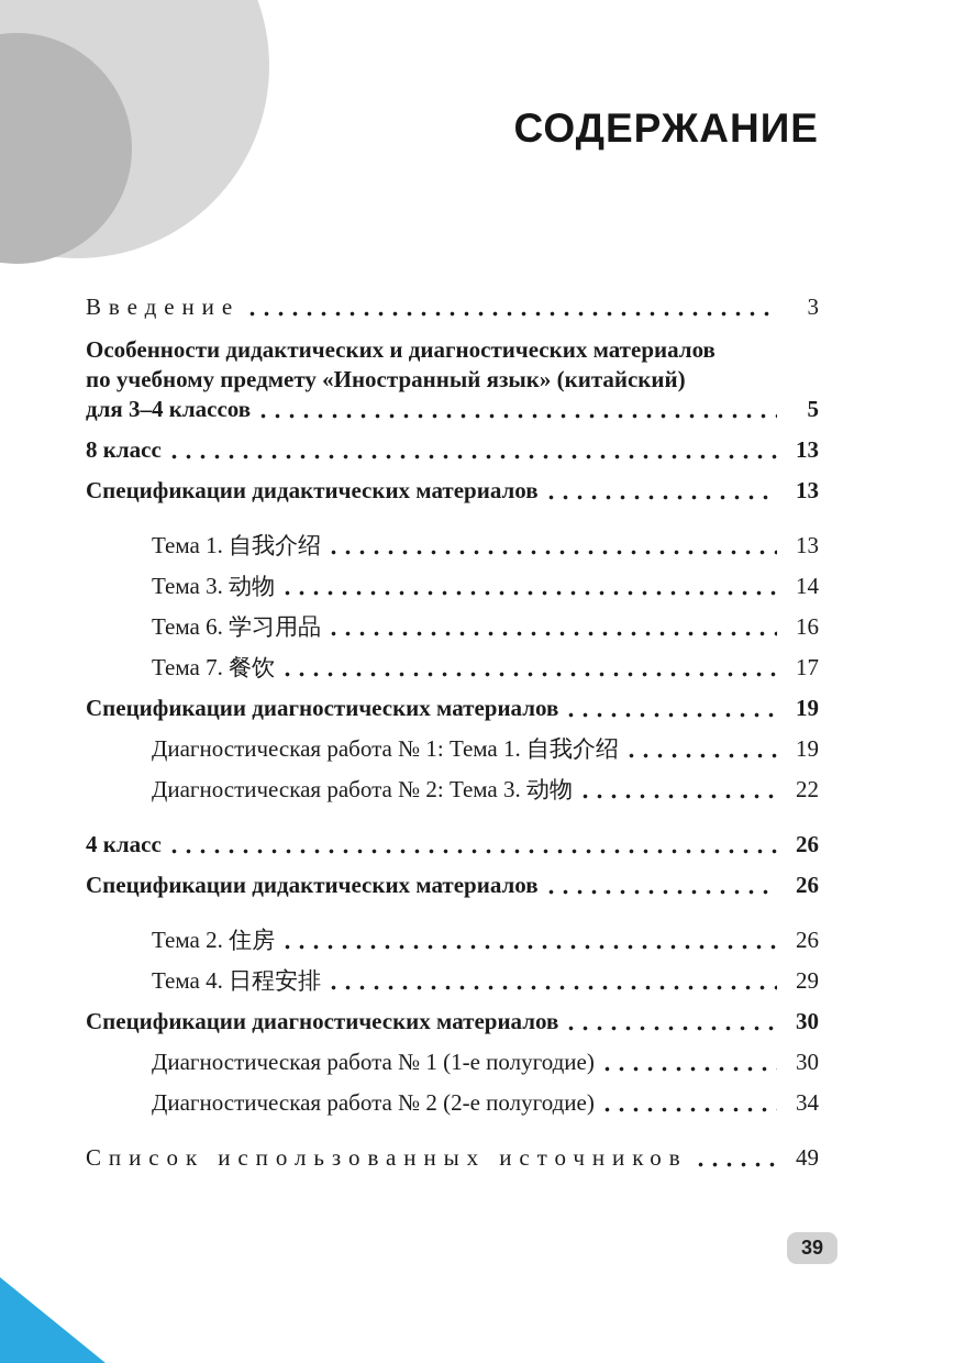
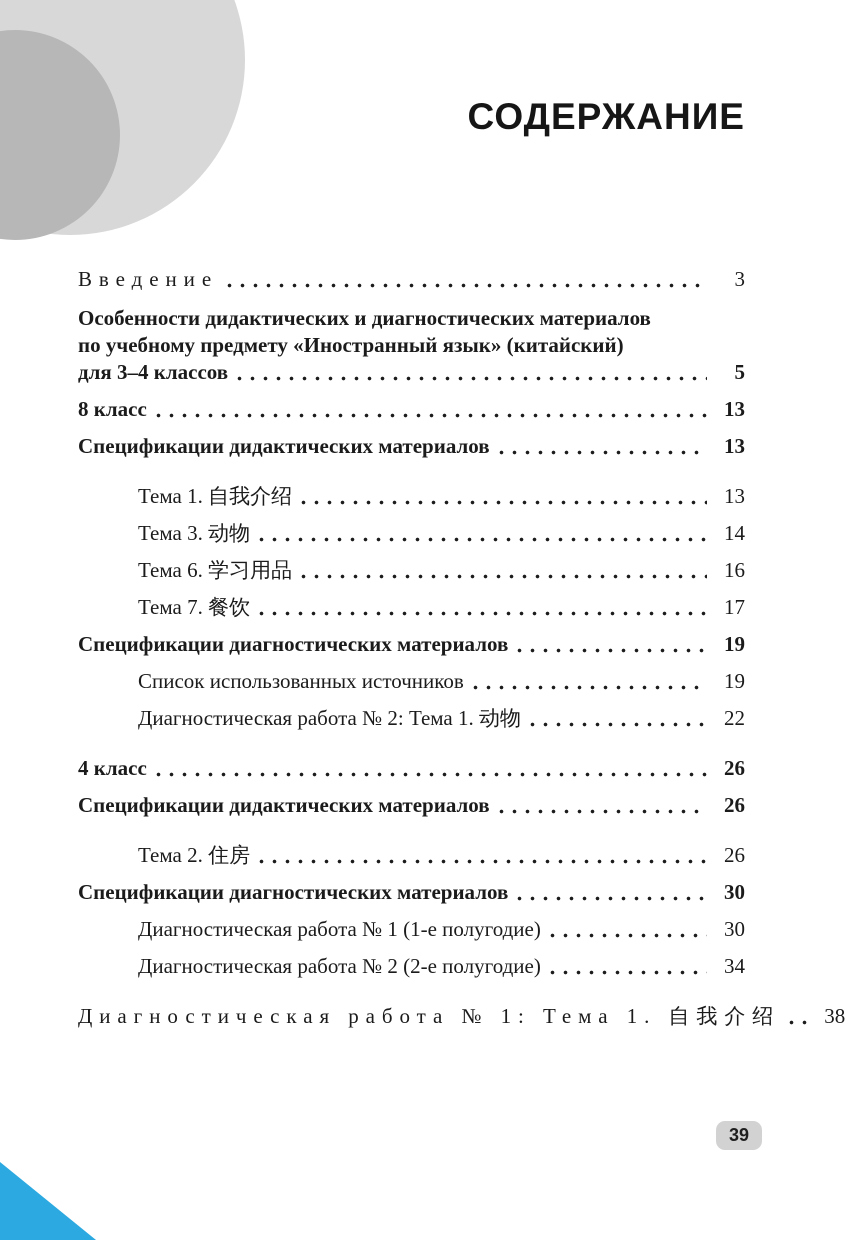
  СОДЕРЖАНИЕ
  Введение
  3
  Особенности дидактических и диагностических материалов
  по учебному предмету «Иностранный язык» (китайский)
  для 3–4 классов
  5
  8 класс
  13
  Спецификации дидактических материалов
  13
  Тема 1. 自我介绍
  13
  Тема 3. 动物
  14
  Тема 6. 学习用品
  16
  Тема 7. 餐饮
  17
  Спецификации диагностических материалов
  19
- Диагностическая работа № 1: Тема 1. 自我介绍
+ Список использованных источников
  19
- Диагностическая работа № 2: Тема 3. 动物
+ Диагностическая работа № 2: Тема 1. 动物
  22
  4 класс
  26
  Спецификации дидактических материалов
  26
  Тема 2. 住房
  26
- Тема 4. 日程安排
- 29
  Спецификации диагностических материалов
  30
  Диагностическая работа № 1 (1-е полугодие)
  30
  Диагностическая работа № 2 (2-е полугодие)
  34
- Список использованных источников
+ Диагностическая работа № 1: Тема 1. 自我介绍
- 49
+ 38
  39
